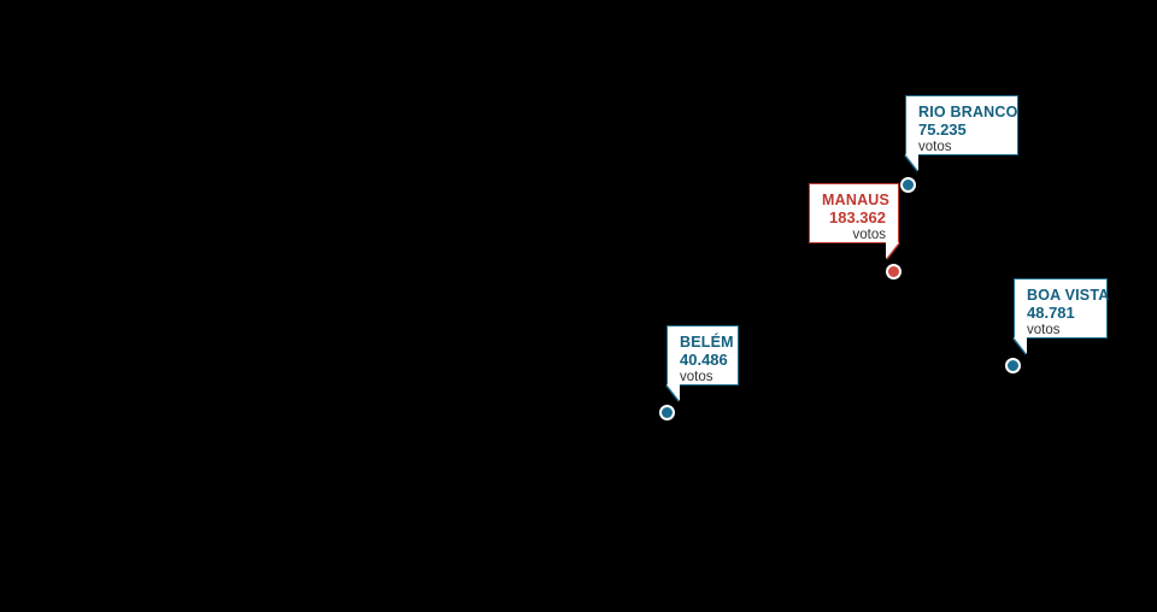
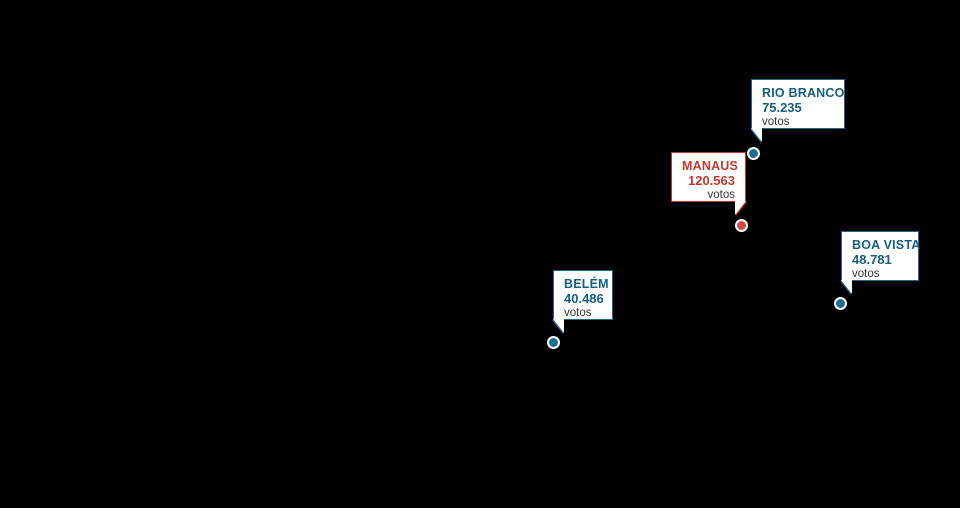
  RIO BRANCO
  75.235
  votos
  MANAUS
- 183.362
+ 120.563
  votos
  BOA VISTA
  48.781
  votos
  BELÉM
  40.486
  votos
